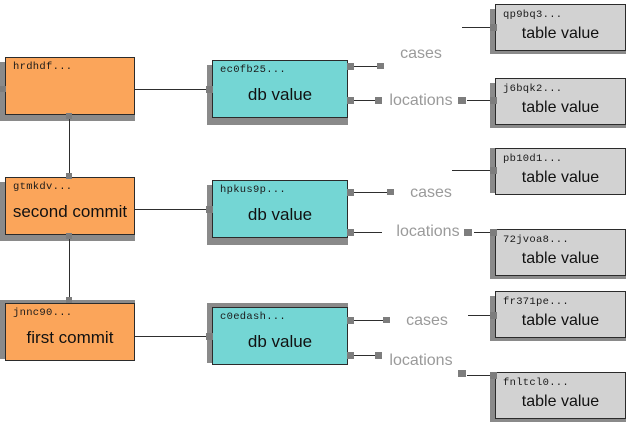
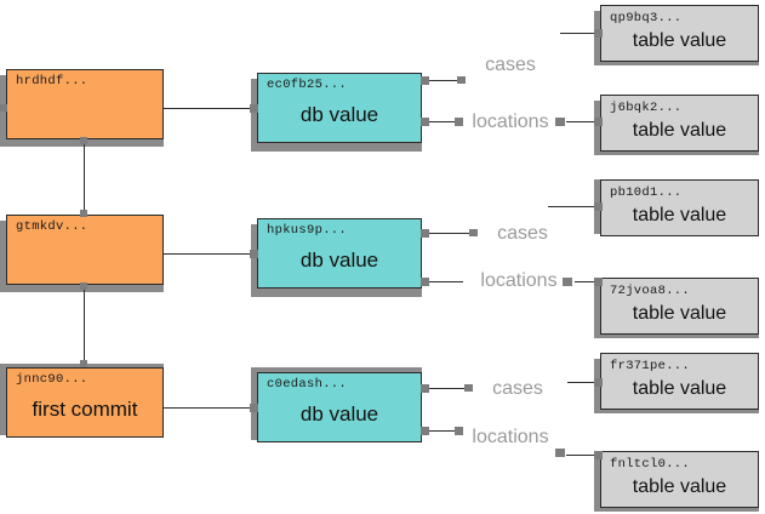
  hrdhdf...
  gtmkdv...
- second commit
  jnnc90...
  first commit
  ec0fb25...
  db value
  hpkus9p...
  db value
  c0edash...
  db value
  cases
  locations
  cases
  locations
  cases
  locations
  qp9bq3...
  table value
  j6bqk2...
  table value
  pb10d1...
  table value
  72jvoa8...
  table value
  fr371pe...
  table value
  fnltcl0...
  table value
